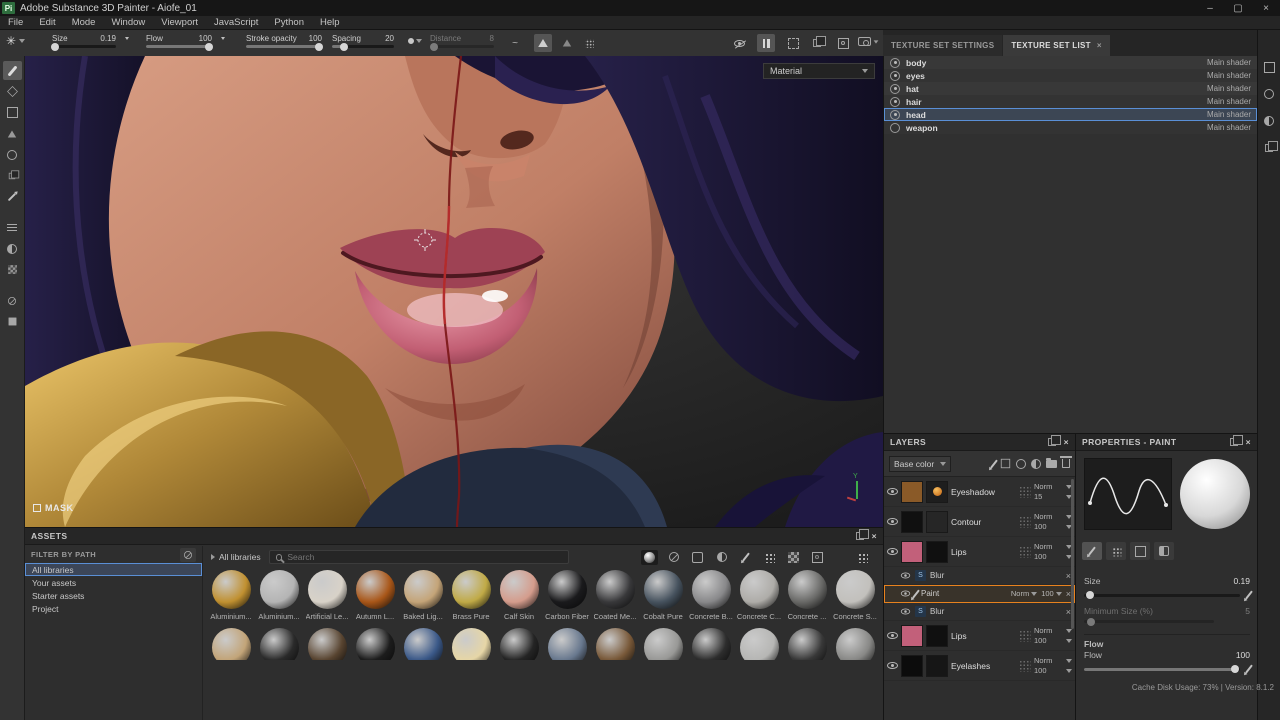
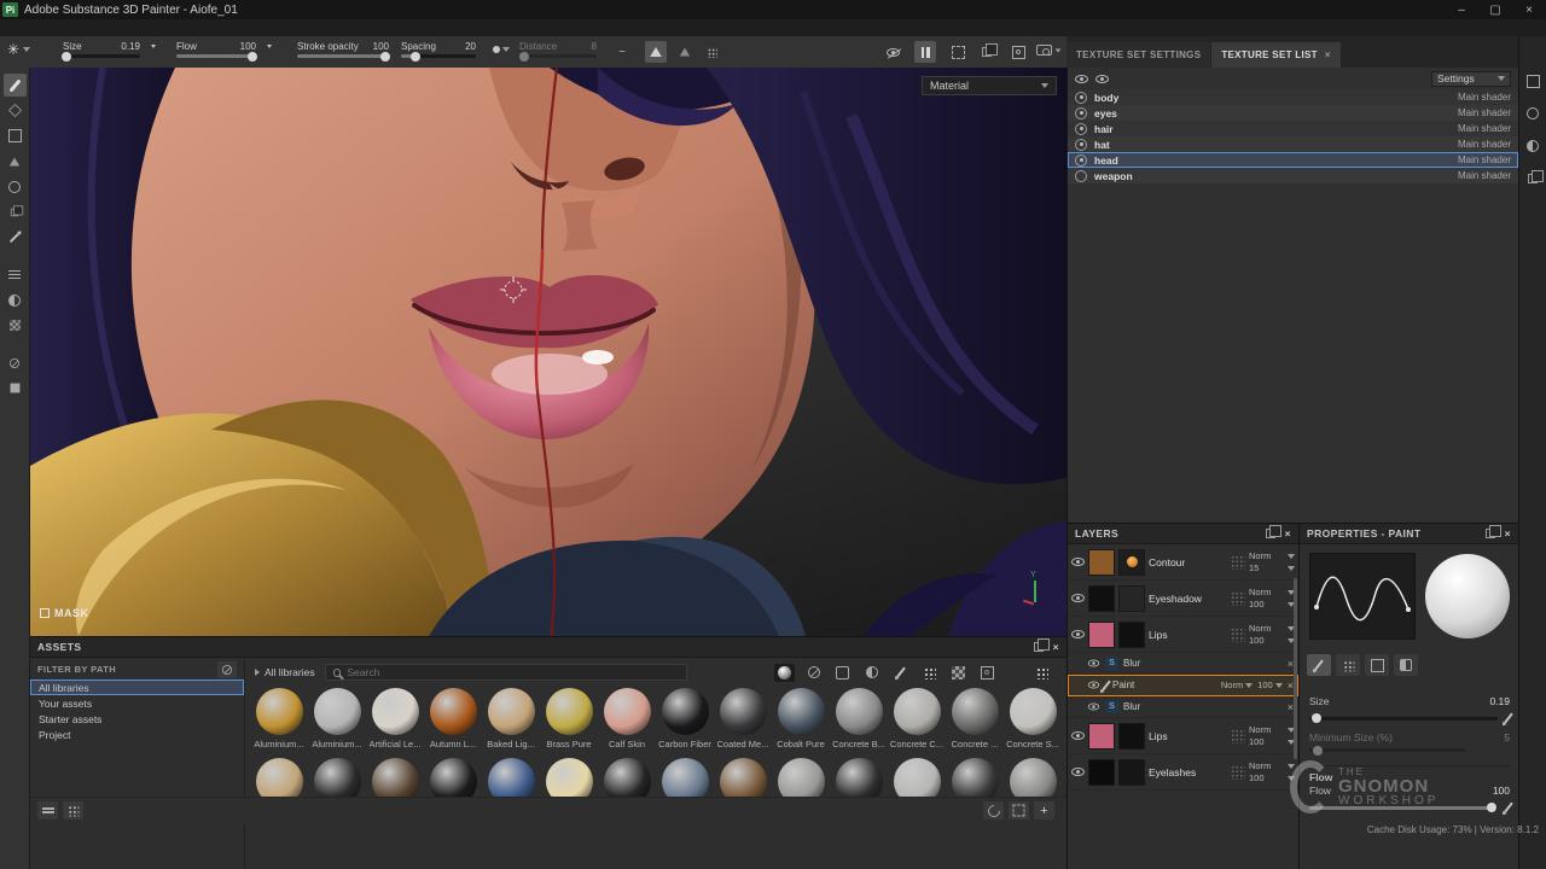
  Pi
  Adobe Substance 3D Painter - Aiofe_01
  –
  ▢
  ×
- File
- Edit
- Mode
- Window
- Viewport
- JavaScript
- Python
- Help
  ✳
  Size
  0.19
  Flow
  100
  Stroke opacity
  100
  Spacing
  20
  Distance
  8
  ~
  Material
  MASK
  TEXTURE SET SETTINGS
  TEXTURE SET LIST
  ×
+ Settings
  body
  Main shader
  eyes
  Main shader
- hat
+ hair
  Main shader
- hair
+ hat
  Main shader
  head
  Main shader
  weapon
  Main shader
  LAYERS
  ×
- Base color
- Eyeshadow
+ Contour
  Norm
  15
- Contour
+ Eyeshadow
  Norm
  100
  Lips
  Norm
  100
  Blur
  ×
  Paint
  Norm
  100
  ×
  Blur
  ×
  Lips
  Norm
  100
  Eyelashes
  Norm
  100
  PROPERTIES - PAINT
  ×
  Size
  0.19
  Minimum Size (%)
  5
  Flow
  Flow
  100
  ASSETS
  ×
  FILTER BY PATH
  All libraries
  Your assets
  Starter assets
  Project
  All libraries
  Search
  Aluminium...
  Aluminium...
  Artificial Le...
  Autumn L...
  Baked Lig...
  Brass Pure
  Calf Skin
  Carbon Fiber
  Coated Me...
  Cobalt Pure
  Concrete B...
  Concrete C...
  Concrete ...
  Concrete S...
+ +
+ THE
+ GNOMON
+ WORKSHOP
  Cache Disk Usage: 73% | Version: 8.1.2
